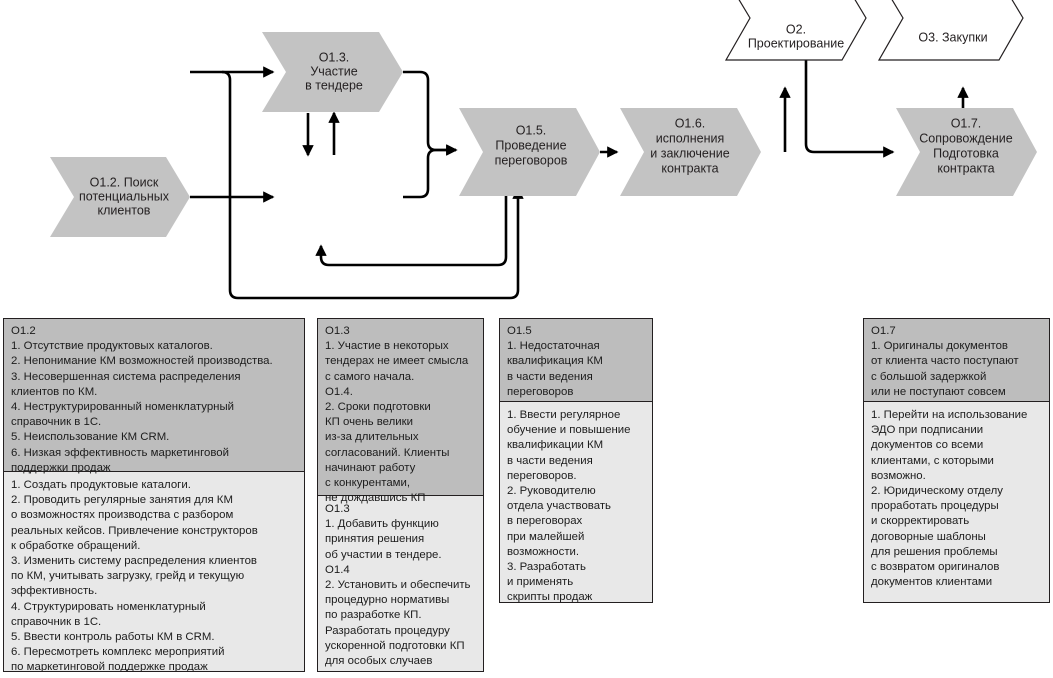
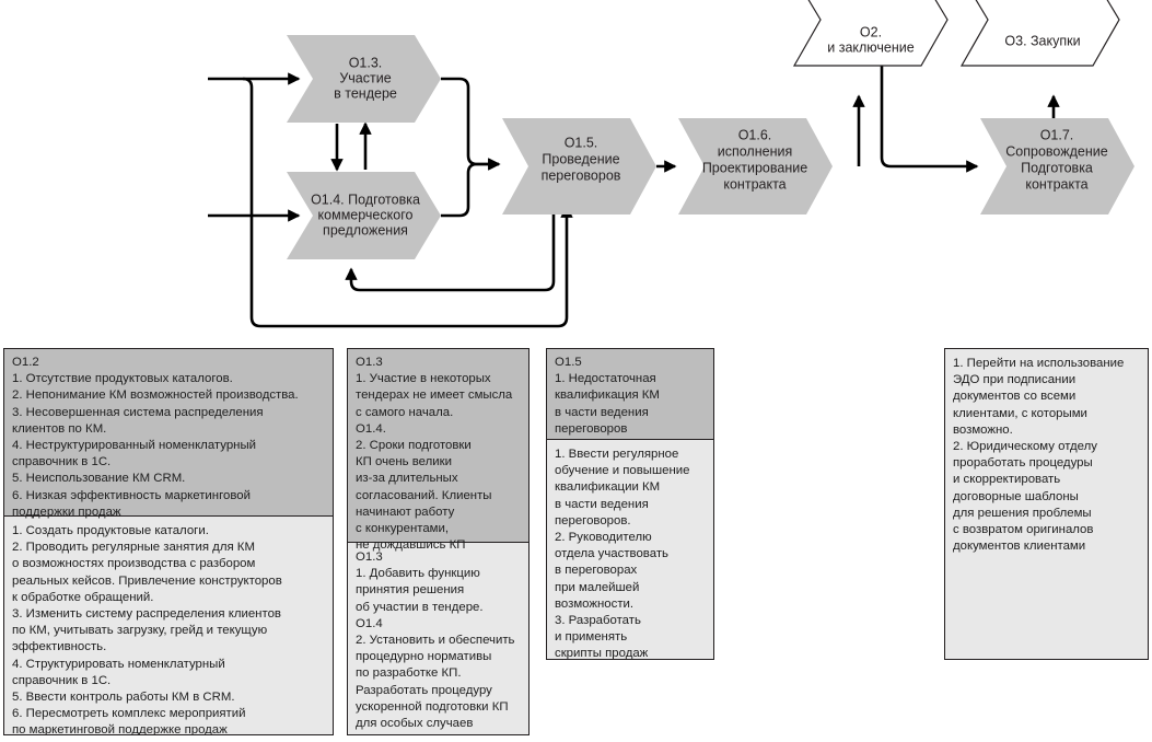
- О1.2. Поиск
- потенциальных
- клиентов
  О1.3.
  Участие
  в тендере
+ О1.4. Подготовка
+ коммерческого
+ предложения
  О1.5.
  Проведение
  переговоров
  О1.6.
  исполнения
- и заключение
+ Проектирование
  контракта
  О1.7.
  Сопровождение
  Подготовка
  контракта
  О2.
- Проектирование
+ и заключение
  О3. Закупки
  О1.2
  1. Отсутствие продуктовых каталогов.
  2. Непонимание КМ возможностей производства.
  3. Несовершенная система распределения
  клиентов по КМ.
  4. Неструктурированный номенклатурный
  справочник в 1С.
  5. Неиспользование КМ CRM.
  6. Низкая эффективность маркетинговой
  поддержки продаж
  1. Создать продуктовые каталоги.
  2. Проводить регулярные занятия для КМ
  о возможностях производства с разбором
  реальных кейсов. Привлечение конструкторов
  к обработке обращений.
  3. Изменить систему распределения клиентов
  по КМ, учитывать загрузку, грейд и текущую
  эффективность.
  4. Структурировать номенклатурный
  справочник в 1С.
  5. Ввести контроль работы КМ в CRM.
  6. Пересмотреть комплекс мероприятий
  по маркетинговой поддержке продаж
  О1.3
  1. Участие в некоторых
  тендерах не имеет смысла
  с самого начала.
  О1.4.
  2. Сроки подготовки
  КП очень велики
  из-за длительных
  согласований. Клиенты
  начинают работу
  с конкурентами,
  не дождавшись КП
  О1.3
  1. Добавить функцию
  принятия решения
  об участии в тендере.
  О1.4
  2. Установить и обеспечить
  процедурно нормативы
  по разработке КП.
  Разработать процедуру
  ускоренной подготовки КП
  для особых случаев
  О1.5
  1. Недостаточная
  квалификация КМ
  в части ведения
  переговоров
  1. Ввести регулярное
  обучение и повышение
  квалификации КМ
  в части ведения
  переговоров.
  2. Руководителю
  отдела участвовать
  в переговорах
  при малейшей
  возможности.
  3. Разработать
  и применять
  скрипты продаж
- О1.7
- 1. Оригиналы документов
- от клиента часто поступают
- с большой задержкой
- или не поступают совсем
  1. Перейти на использование
  ЭДО при подписании
  документов со всеми
  клиентами, с которыми
  возможно.
  2. Юридическому отделу
  проработать процедуры
  и скорректировать
  договорные шаблоны
  для решения проблемы
  с возвратом оригиналов
  документов клиентами
